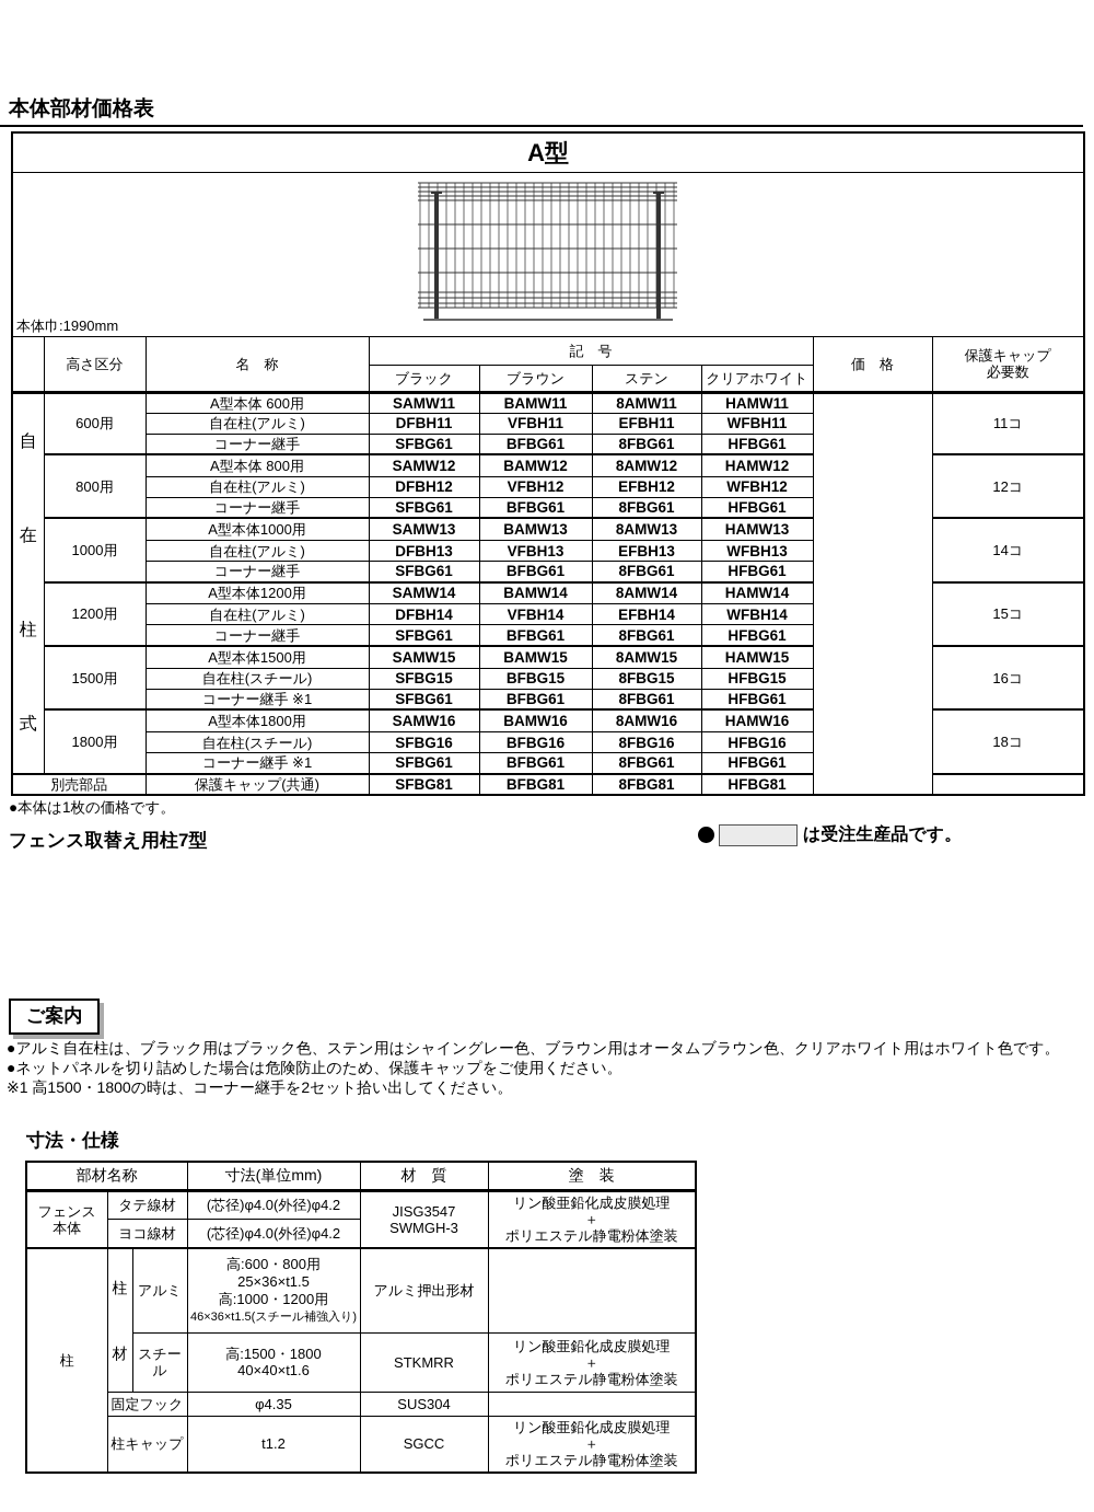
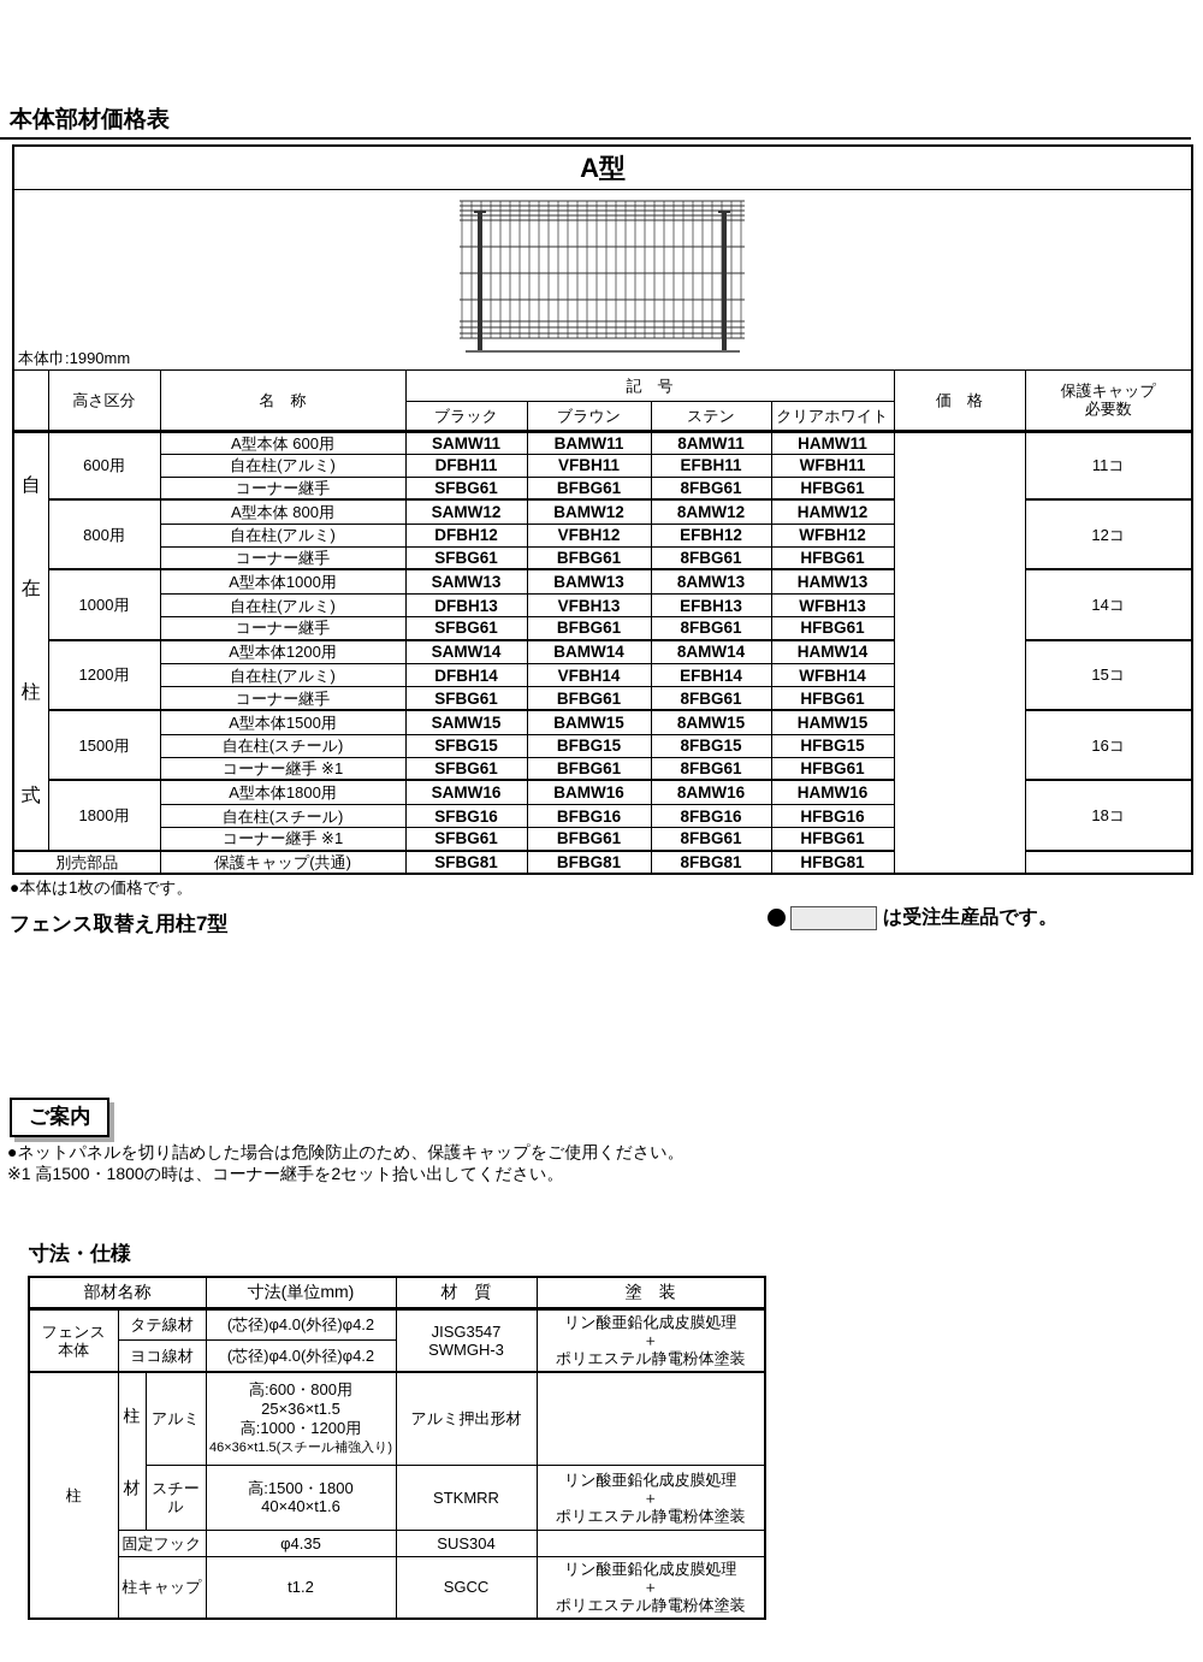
  本体部材価格表
  A型
  本体巾:1990mm
  	高さ区分	名 称	記 号	価 格	保護キャップ 必要数
  ブラック	ブラウン	ステン	クリアホワイト
  自在柱式	600用	A型本体 600用	SAMW11	BAMW11	8AMW11	HAMW11		11コ
  自在柱(アルミ)	DFBH11	VFBH11	EFBH11	WFBH11
  コーナー継手	SFBG61	BFBG61	8FBG61	HFBG61
  800用	A型本体 800用	SAMW12	BAMW12	8AMW12	HAMW12	12コ
  自在柱(アルミ)	DFBH12	VFBH12	EFBH12	WFBH12
  コーナー継手	SFBG61	BFBG61	8FBG61	HFBG61
  1000用	A型本体1000用	SAMW13	BAMW13	8AMW13	HAMW13	14コ
  自在柱(アルミ)	DFBH13	VFBH13	EFBH13	WFBH13
  コーナー継手	SFBG61	BFBG61	8FBG61	HFBG61
  1200用	A型本体1200用	SAMW14	BAMW14	8AMW14	HAMW14	15コ
  自在柱(アルミ)	DFBH14	VFBH14	EFBH14	WFBH14
  コーナー継手	SFBG61	BFBG61	8FBG61	HFBG61
  1500用	A型本体1500用	SAMW15	BAMW15	8AMW15	HAMW15	16コ
  自在柱(スチール)	SFBG15	BFBG15	8FBG15	HFBG15
  コーナー継手 ※1	SFBG61	BFBG61	8FBG61	HFBG61
  1800用	A型本体1800用	SAMW16	BAMW16	8AMW16	HAMW16	18コ
  自在柱(スチール)	SFBG16	BFBG16	8FBG16	HFBG16
  コーナー継手 ※1	SFBG61	BFBG61	8FBG61	HFBG61
  別売部品	保護キャップ(共通)	SFBG81	BFBG81	8FBG81	HFBG81
  ●本体は1枚の価格です。
  フェンス取替え用柱7型
  は受注生産品です。
  ご案内
- ●アルミ自在柱は、ブラック用はブラック色、ステン用はシャイングレー色、ブラウン用はオータムブラウン色、クリアホワイト用はホワイト色です。
  ●ネットパネルを切り詰めした場合は危険防止のため、保護キャップをご使用ください。
  ※1 高1500・1800の時は、コーナー継手を2セット拾い出してください。
  寸法・仕様
  部材名称	寸法(単位mm)	材 質	塗 装
  フェンス 本体	タテ線材	(芯径)φ4.0(外径)φ4.2	JISG3547 SWMGH-3	リン酸亜鉛化成皮膜処理 ＋ ポリエステル静電粉体塗装
  ヨコ線材	(芯径)φ4.0(外径)φ4.2
  柱	柱材	アルミ	高:600・800用 25×36×t1.5 高:1000・1200用 46×36×t1.5(スチール補強入り)	アルミ押出形材
  スチール	高:1500・1800 40×40×t1.6	STKMRR	リン酸亜鉛化成皮膜処理 ＋ ポリエステル静電粉体塗装
  固定フック	φ4.35	SUS304
  柱キャップ	t1.2	SGCC	リン酸亜鉛化成皮膜処理 ＋ ポリエステル静電粉体塗装
